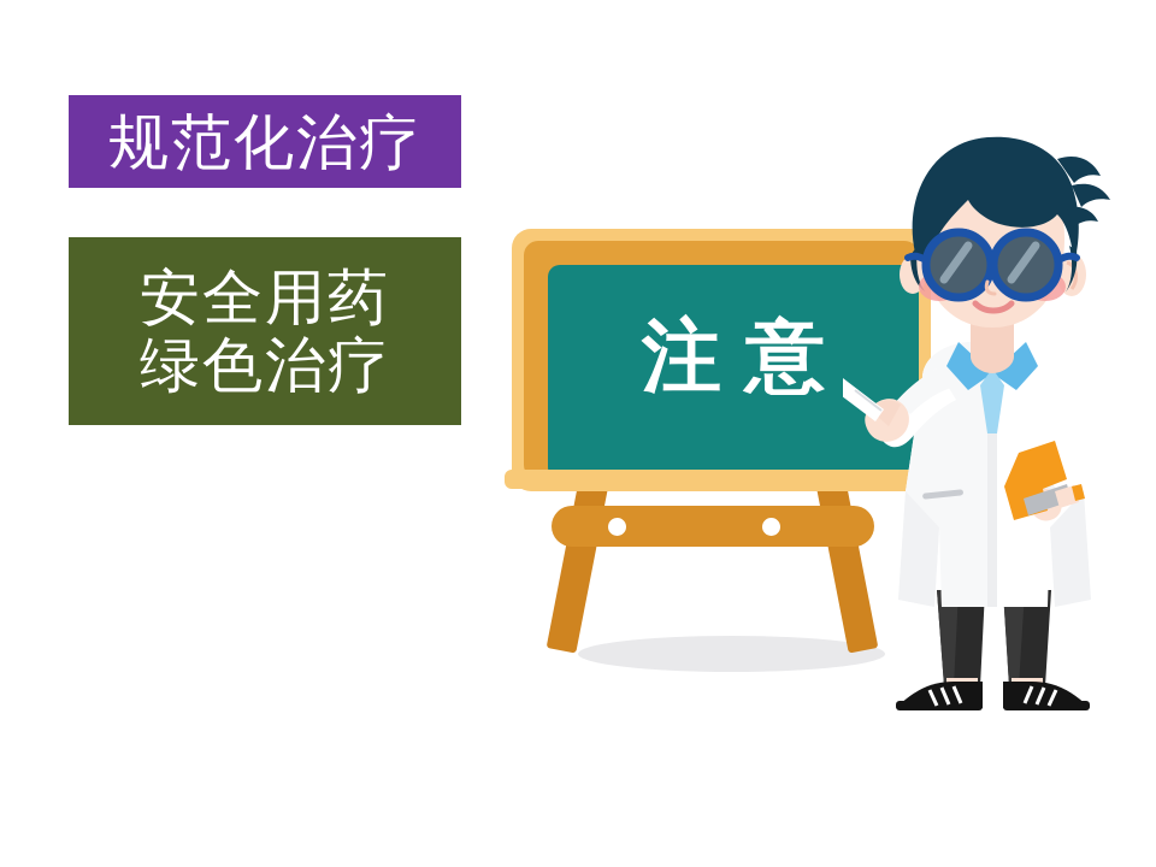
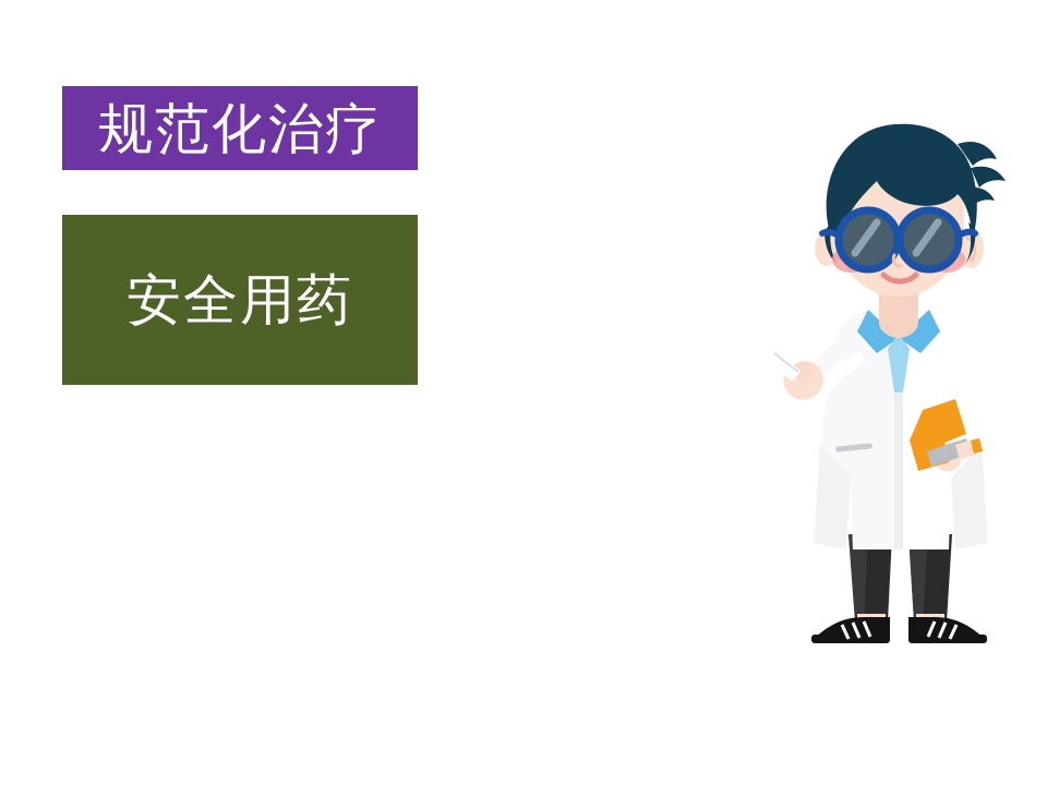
  规范化治疗
  安全用药
- 绿色治疗
- 注意
